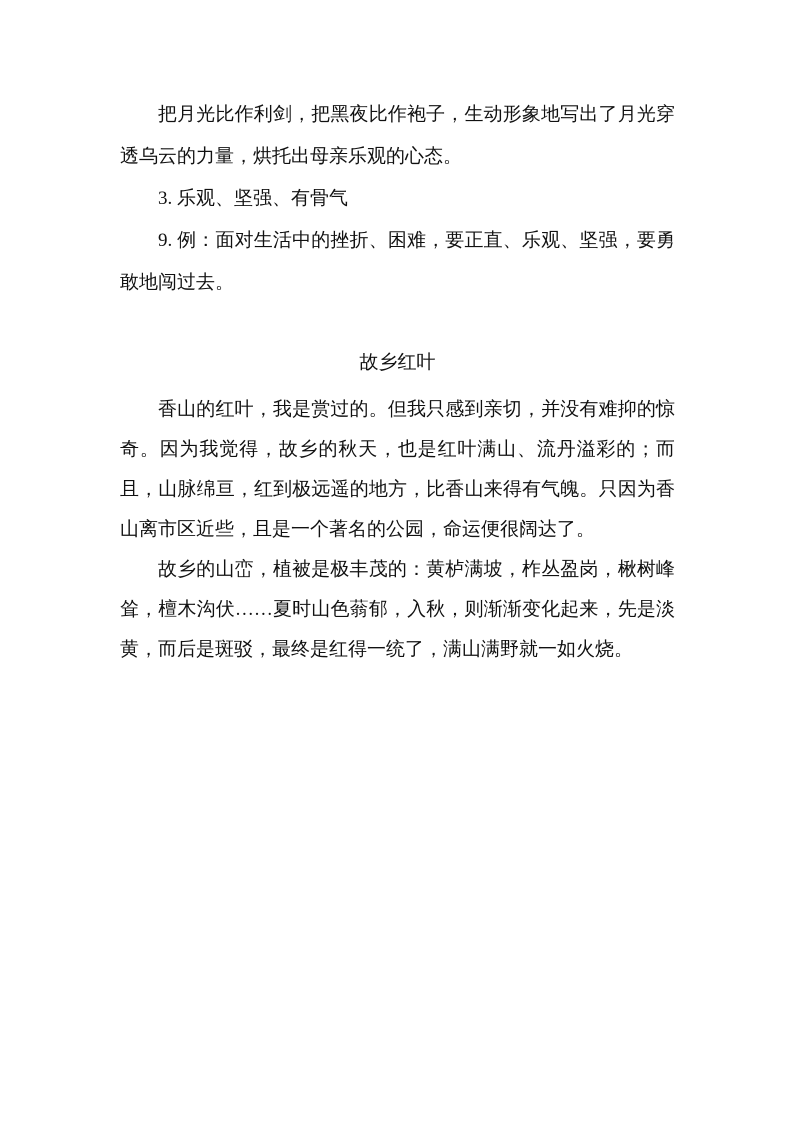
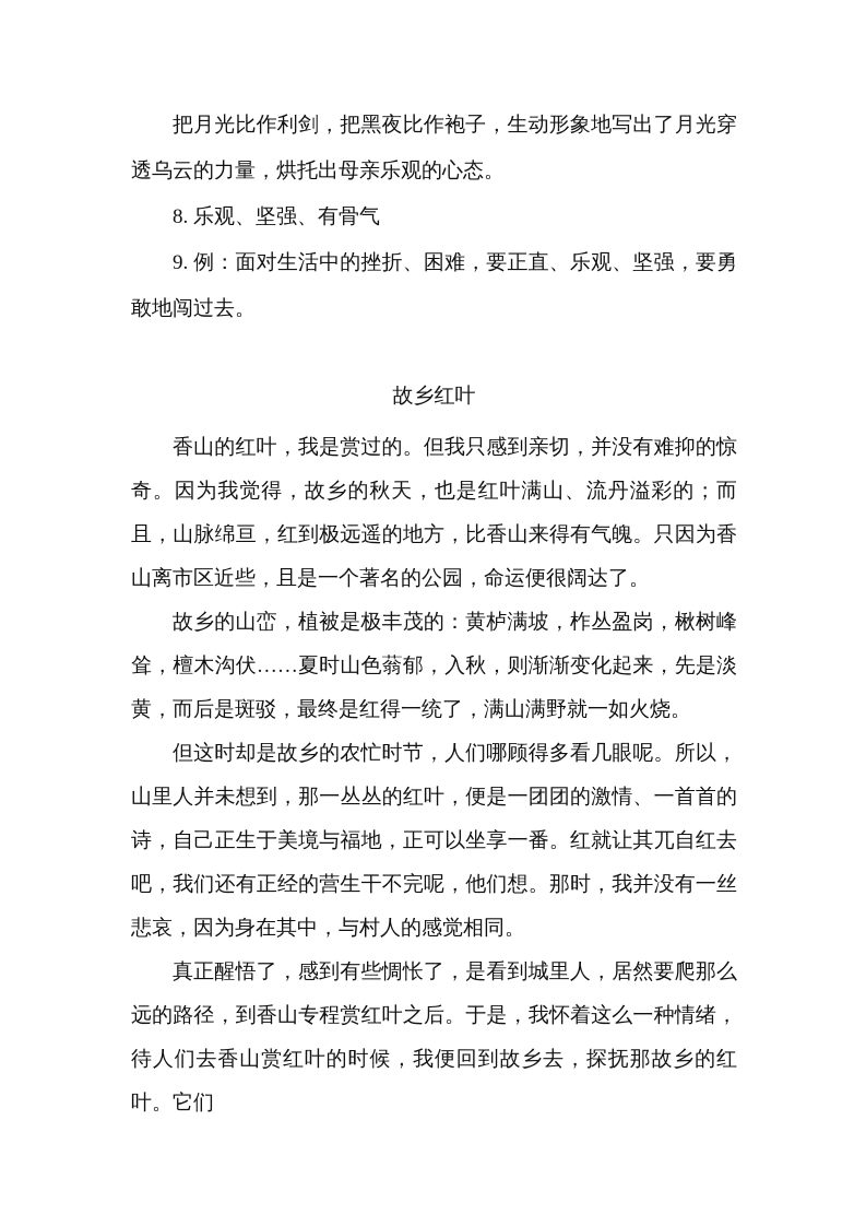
  把月光比作利剑，把黑夜比作袍子，生动形象地写出了月光穿透乌云的力量，烘托出母亲乐观的心态。
- 3. 乐观、坚强、有骨气
+ 8. 乐观、坚强、有骨气
  9. 例：面对生活中的挫折、困难，要正直、乐观、坚强，要勇敢地闯过去。
  故乡红叶
  香山的红叶，我是赏过的。但我只感到亲切，并没有难抑的惊奇。因为我觉得，故乡的秋天，也是红叶满山、流丹溢彩的；而且，山脉绵亘，红到极远遥的地方，比香山来得有气魄。只因为香山离市区近些，且是一个著名的公园，命运便很阔达了。
  故乡的山峦，植被是极丰茂的：黄栌满坡，柞丛盈岗，楸树峰耸，檀木沟伏……夏时山色蓊郁，入秋，则渐渐变化起来，先是淡黄，而后是斑驳，最终是红得一统了，满山满野就一如火烧。
+ 但这时却是故乡的农忙时节，人们哪顾得多看几眼呢。所以，山里人并未想到，那一丛丛的红叶，便是一团团的激情、一首首的诗，自己正生于美境与福地，正可以坐享一番。红就让其兀自红去吧，我们还有正经的营生干不完呢，他们想。那时，我并没有一丝悲哀，因为身在其中，与村人的感觉相同。
+ 真正醒悟了，感到有些惆怅了，是看到城里人，居然要爬那么远的路径，到香山专程赏红叶之后。于是，我怀着这么一种情绪，待人们去香山赏红叶的时候，我便回到故乡去，探抚那故乡的红叶。它们
